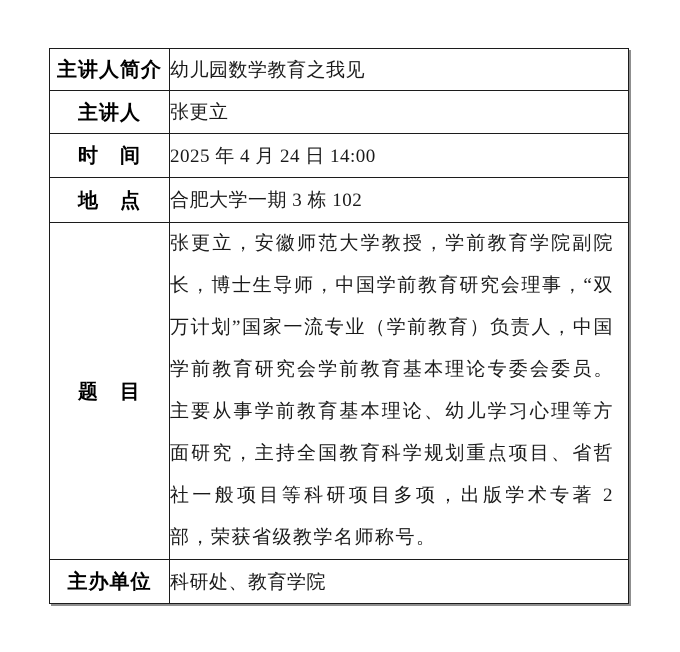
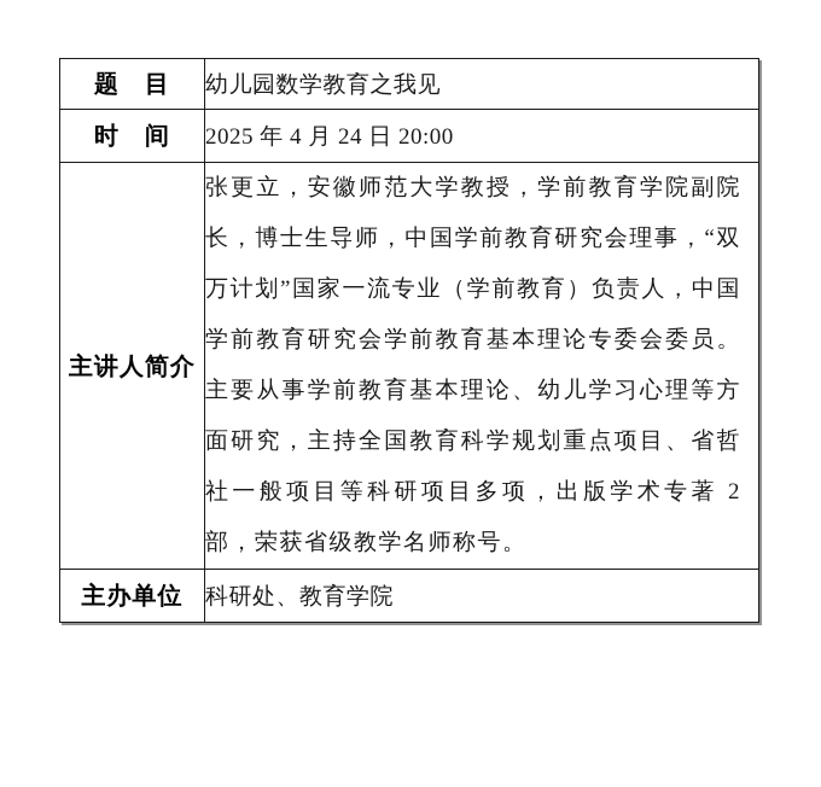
- 主讲人简介	幼儿园数学教育之我见
+ 题 目	幼儿园数学教育之我见
- 主讲人	张更立
- 时 间	2025 年 4 月 24 日 14:00
+ 时 间	2025 年 4 月 24 日 20:00
- 地 点	合肥大学一期 3 栋 102
- 题 目	张更立，安徽师范大学教授，学前教育学院副院长，博士生导师，中国学前教育研究会理事，“双万计划”国家一流专业（学前教育）负责人，中国学前教育研究会学前教育基本理论专委会委员。主要从事学前教育基本理论、幼儿学习心理等方面研究，主持全国教育科学规划重点项目、省哲社一般项目等科研项目多项，出版学术专著 2 部，荣获省级教学名师称号。
+ 主讲人简介	张更立，安徽师范大学教授，学前教育学院副院长，博士生导师，中国学前教育研究会理事，“双万计划”国家一流专业（学前教育）负责人，中国学前教育研究会学前教育基本理论专委会委员。主要从事学前教育基本理论、幼儿学习心理等方面研究，主持全国教育科学规划重点项目、省哲社一般项目等科研项目多项，出版学术专著 2 部，荣获省级教学名师称号。
  主办单位	科研处、教育学院
